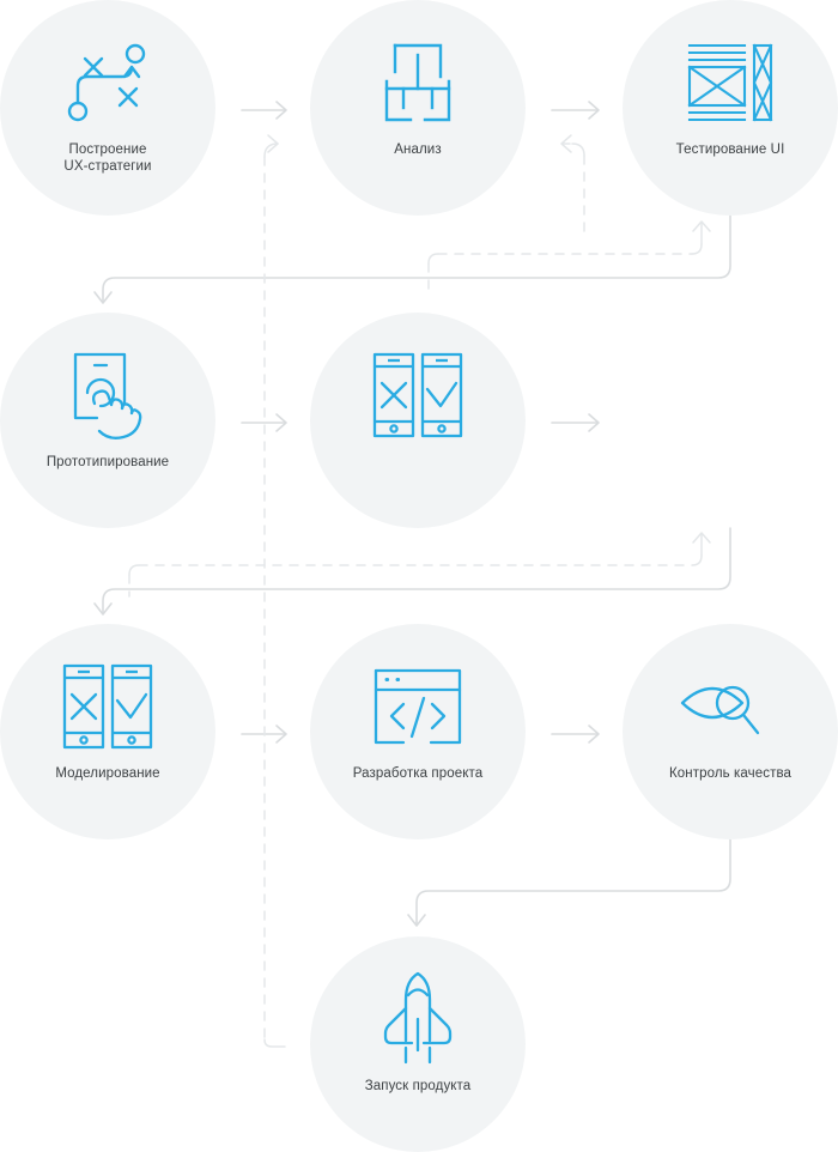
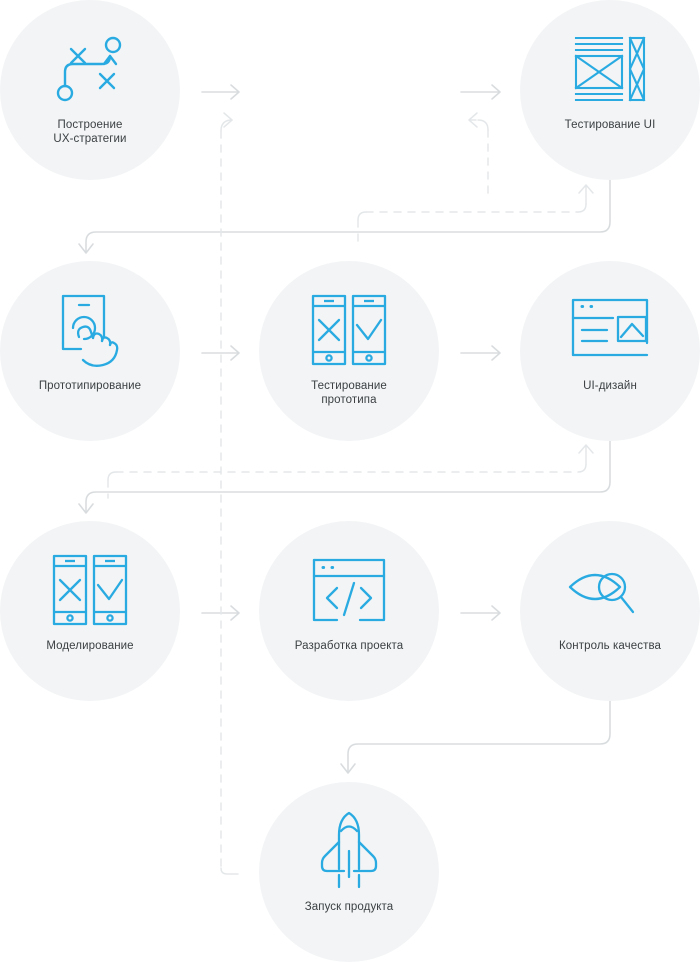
  Построение
  UX-стратегии
- Анализ
  Тестирование UI
  Прототипирование
+ Тестирование
+ прототипа
+ UI-дизайн
  Моделирование
  Разработка проекта
  Контроль качества
  Запуск продукта
